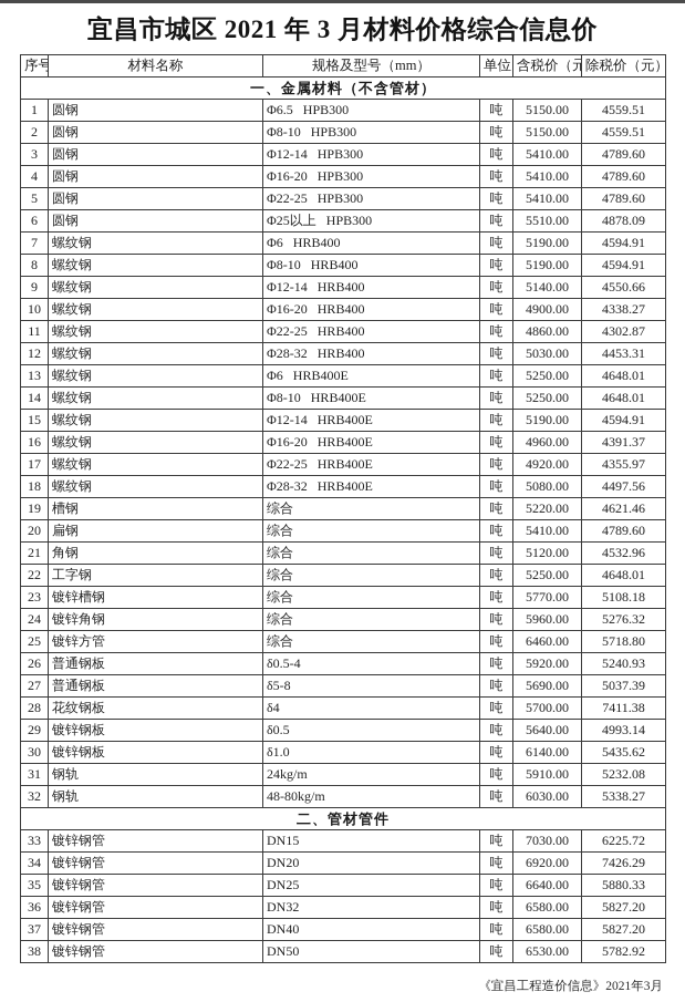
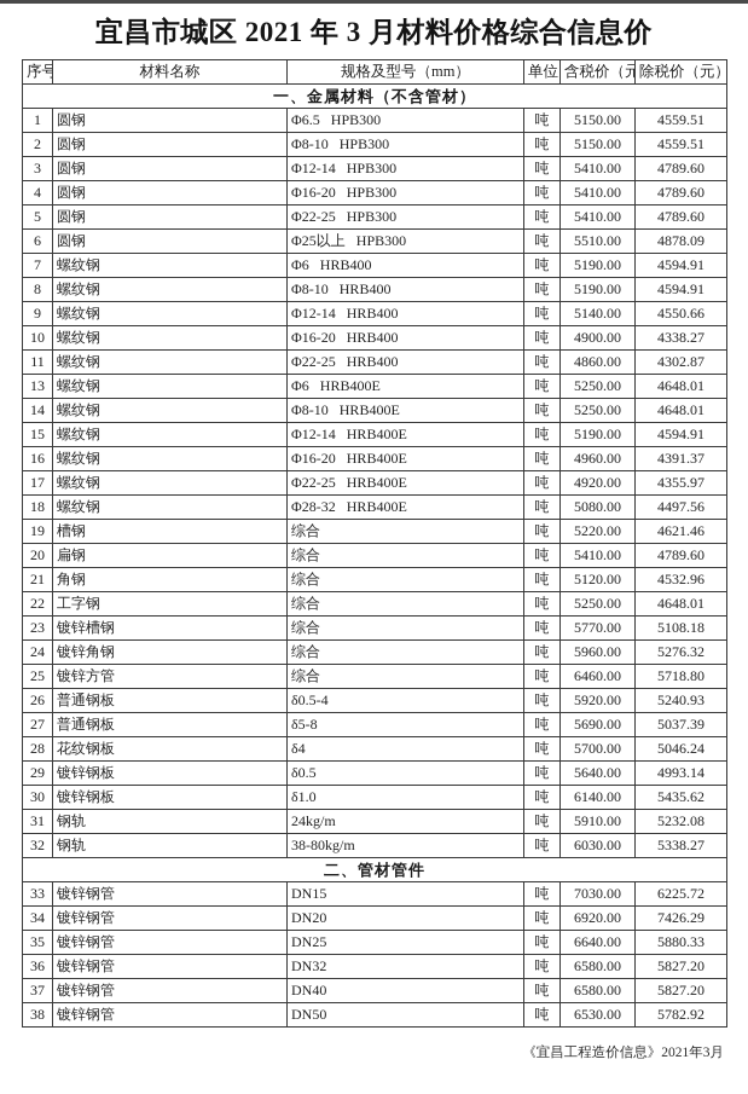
  宜昌市城区 2021 年 3 月材料价格综合信息价
  序号	材料名称	规格及型号（mm）	单位	含税价（元	除税价（元）
  一、金属材料（不含管材）
  1	圆钢	Φ6.5 HPB300	吨	5150.00	4559.51
  2	圆钢	Φ8-10 HPB300	吨	5150.00	4559.51
  3	圆钢	Φ12-14 HPB300	吨	5410.00	4789.60
  4	圆钢	Φ16-20 HPB300	吨	5410.00	4789.60
  5	圆钢	Φ22-25 HPB300	吨	5410.00	4789.60
  6	圆钢	Φ25以上 HPB300	吨	5510.00	4878.09
  7	螺纹钢	Φ6 HRB400	吨	5190.00	4594.91
  8	螺纹钢	Φ8-10 HRB400	吨	5190.00	4594.91
  9	螺纹钢	Φ12-14 HRB400	吨	5140.00	4550.66
  10	螺纹钢	Φ16-20 HRB400	吨	4900.00	4338.27
  11	螺纹钢	Φ22-25 HRB400	吨	4860.00	4302.87
- 12	螺纹钢	Φ28-32 HRB400	吨	5030.00	4453.31
  13	螺纹钢	Φ6 HRB400E	吨	5250.00	4648.01
  14	螺纹钢	Φ8-10 HRB400E	吨	5250.00	4648.01
  15	螺纹钢	Φ12-14 HRB400E	吨	5190.00	4594.91
  16	螺纹钢	Φ16-20 HRB400E	吨	4960.00	4391.37
  17	螺纹钢	Φ22-25 HRB400E	吨	4920.00	4355.97
  18	螺纹钢	Φ28-32 HRB400E	吨	5080.00	4497.56
  19	槽钢	综合	吨	5220.00	4621.46
  20	扁钢	综合	吨	5410.00	4789.60
  21	角钢	综合	吨	5120.00	4532.96
  22	工字钢	综合	吨	5250.00	4648.01
  23	镀锌槽钢	综合	吨	5770.00	5108.18
  24	镀锌角钢	综合	吨	5960.00	5276.32
  25	镀锌方管	综合	吨	6460.00	5718.80
  26	普通钢板	δ0.5-4	吨	5920.00	5240.93
  27	普通钢板	δ5-8	吨	5690.00	5037.39
- 28	花纹钢板	δ4	吨	5700.00	7411.38
+ 28	花纹钢板	δ4	吨	5700.00	5046.24
  29	镀锌钢板	δ0.5	吨	5640.00	4993.14
  30	镀锌钢板	δ1.0	吨	6140.00	5435.62
  31	钢轨	24kg/m	吨	5910.00	5232.08
- 32	钢轨	48-80kg/m	吨	6030.00	5338.27
+ 32	钢轨	38-80kg/m	吨	6030.00	5338.27
  二、管材管件
  33	镀锌钢管	DN15	吨	7030.00	6225.72
  34	镀锌钢管	DN20	吨	6920.00	7426.29
  35	镀锌钢管	DN25	吨	6640.00	5880.33
  36	镀锌钢管	DN32	吨	6580.00	5827.20
  37	镀锌钢管	DN40	吨	6580.00	5827.20
  38	镀锌钢管	DN50	吨	6530.00	5782.92
  《宜昌工程造价信息》2021年3月
